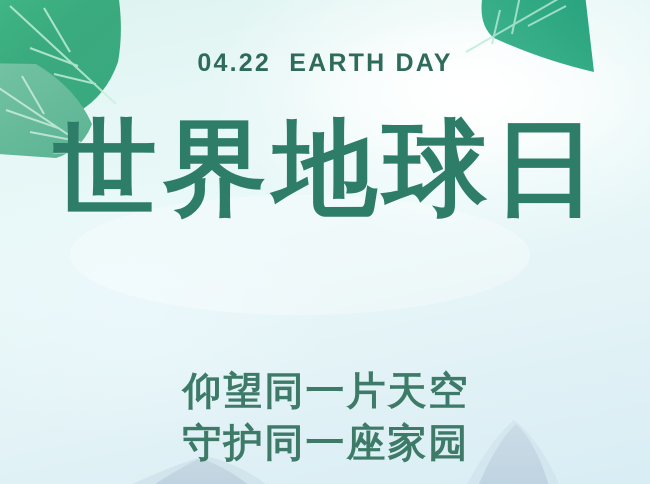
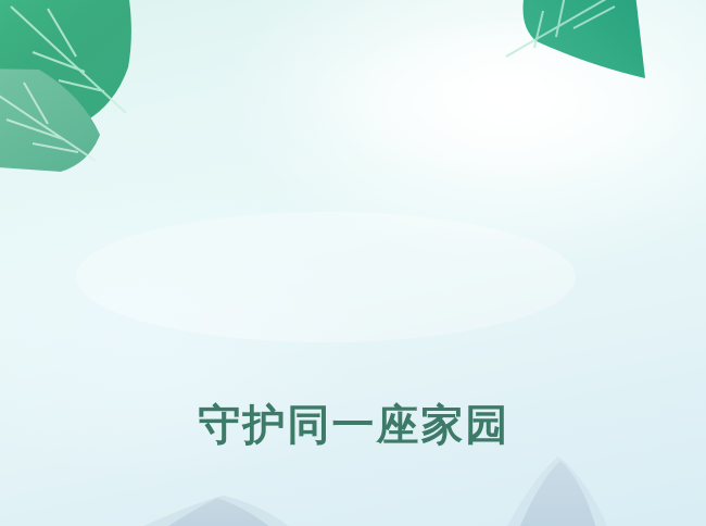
- 04.22 EARTH DAY
- 世界地球日
- 仰望同一片天空
  守护同一座家园
